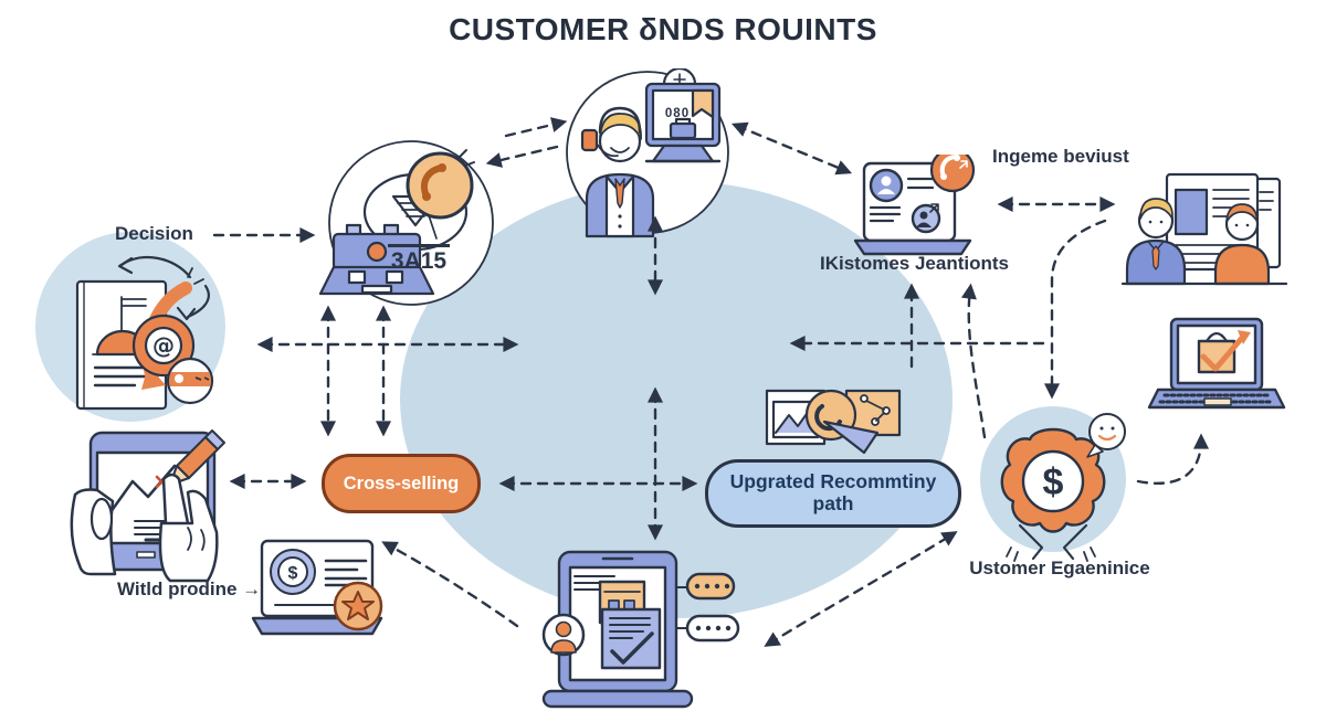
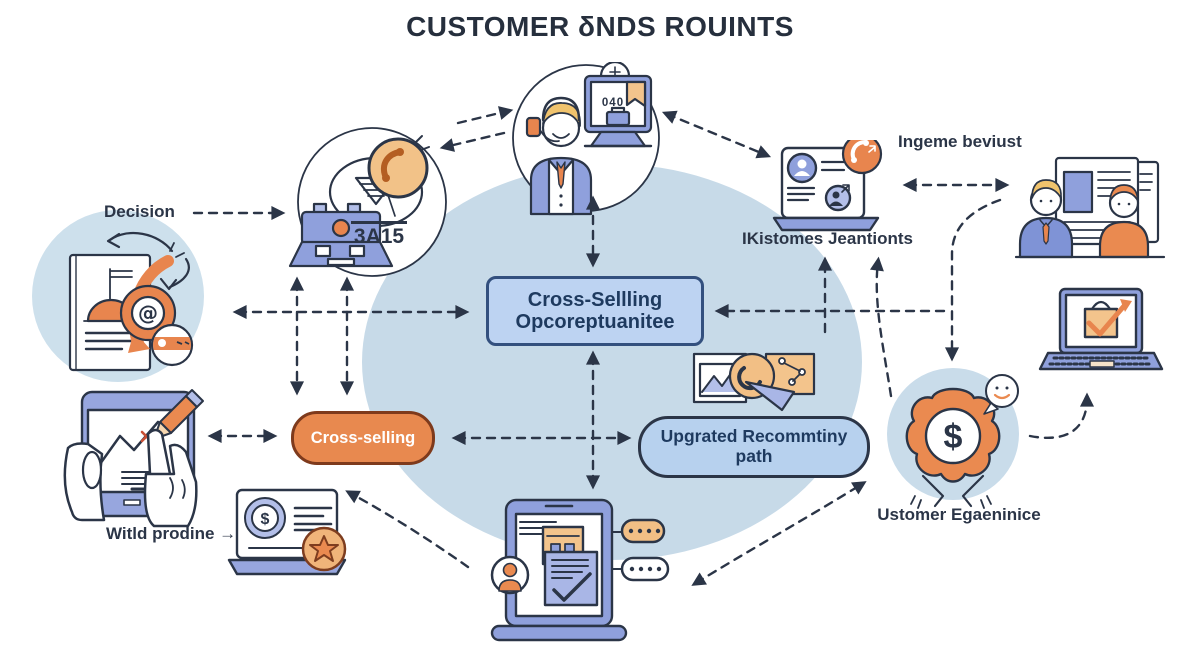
  @
  $
  $
+ Cross-Sellling
+ Opcoreptuanitee
  Cross-selling
  Upgrated Recommtiny
  path
  CUSTOMER δNDS ROUINTS
  Decision
  Ingeme beviust
  IKistomes Jeantionts
  Ustomer Egaeninice
  Witld prodine →
  3A15
- 080
+ 040
